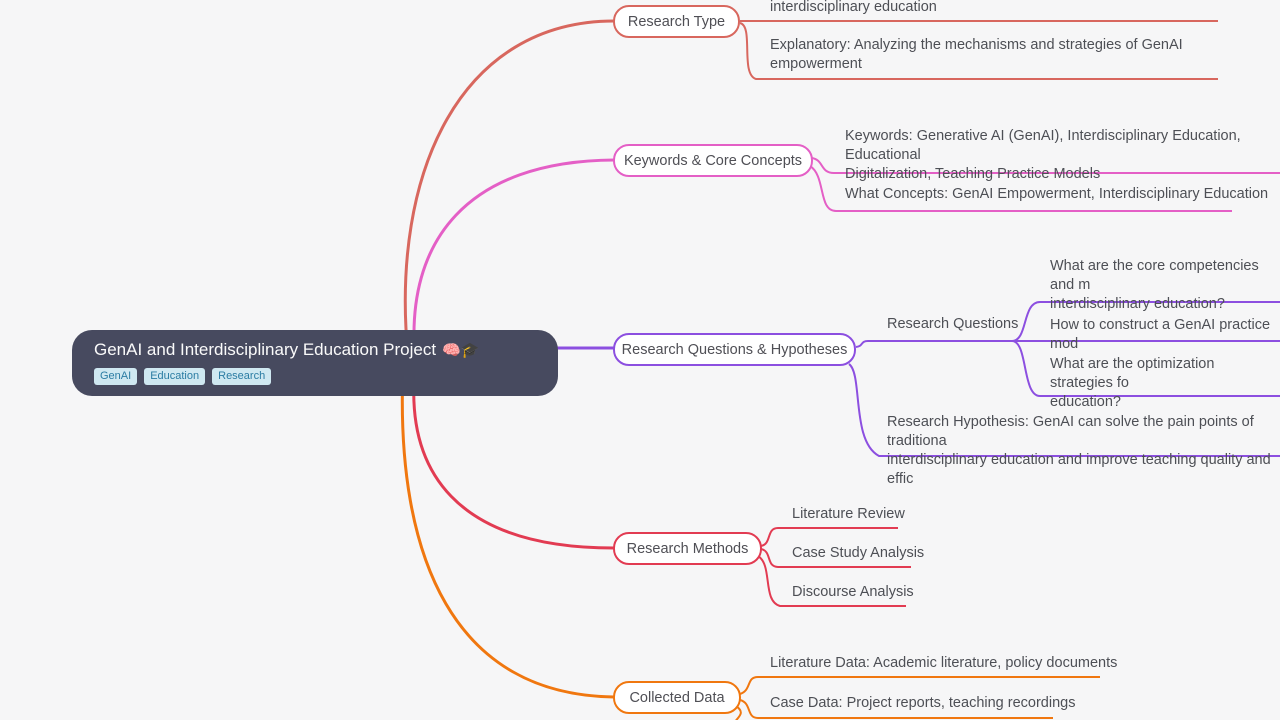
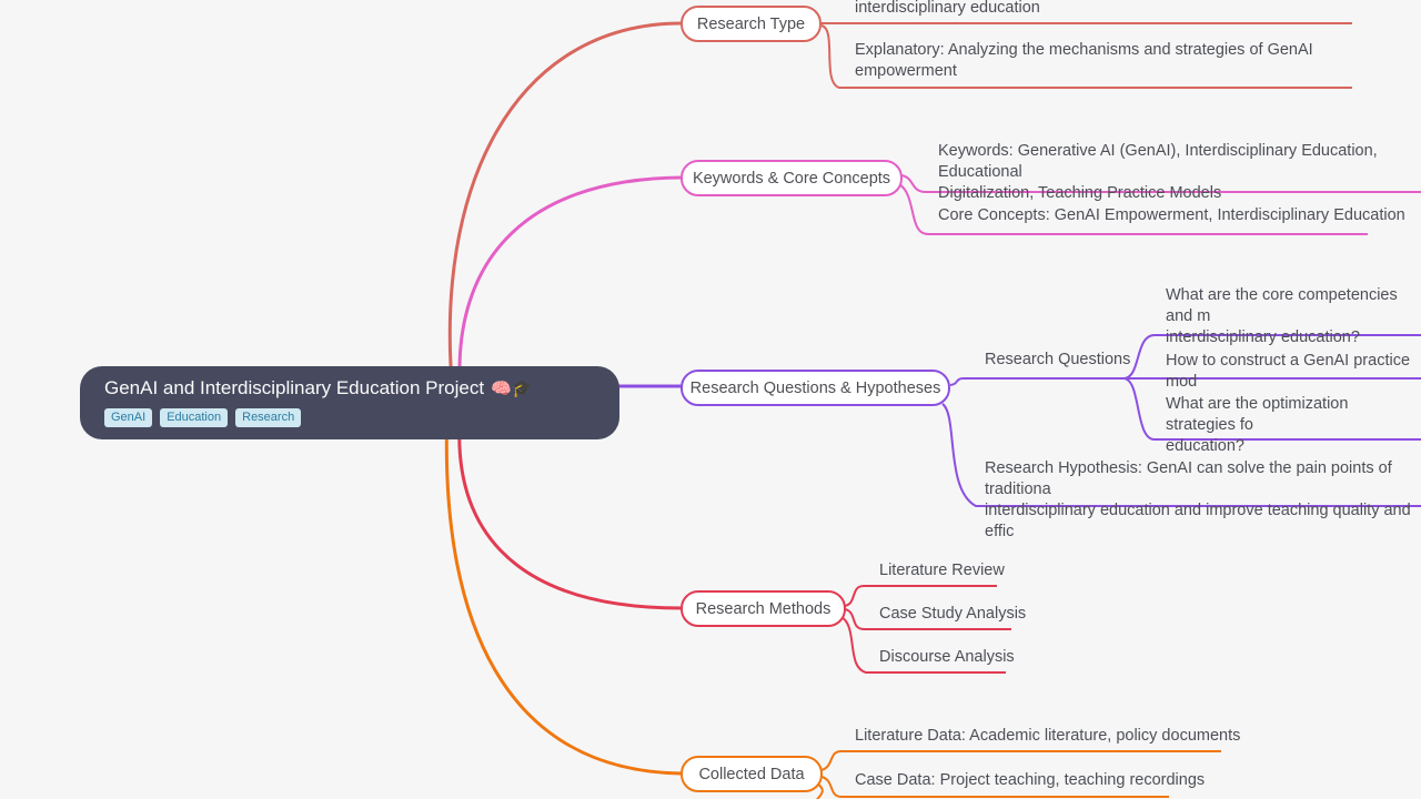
  GenAI and Interdisciplinary Education Project 🧠🎓
  GenAI
  Education
  Research
  Research Type
  Keywords & Core Concepts
  Research Questions & Hypotheses
  Research Methods
  Collected Data
  interdisciplinary education
  Explanatory: Analyzing the mechanisms and strategies of GenAI
  empowerment
  Keywords: Generative AI (GenAI), Interdisciplinary Education, Educational
  Digitalization, Teaching Practice Models
- What Concepts: GenAI Empowerment, Interdisciplinary Education
+ Core Concepts: GenAI Empowerment, Interdisciplinary Education
  Research Questions
  What are the core competencies and m
  interdisciplinary education?
  How to construct a GenAI practice mod
  What are the optimization strategies fo
  education?
  Research Hypothesis: GenAI can solve the pain points of traditiona
  interdisciplinary education and improve teaching quality and effic
  Literature Review
  Case Study Analysis
  Discourse Analysis
  Literature Data: Academic literature, policy documents
- Case Data: Project reports, teaching recordings
+ Case Data: Project teaching, teaching recordings
